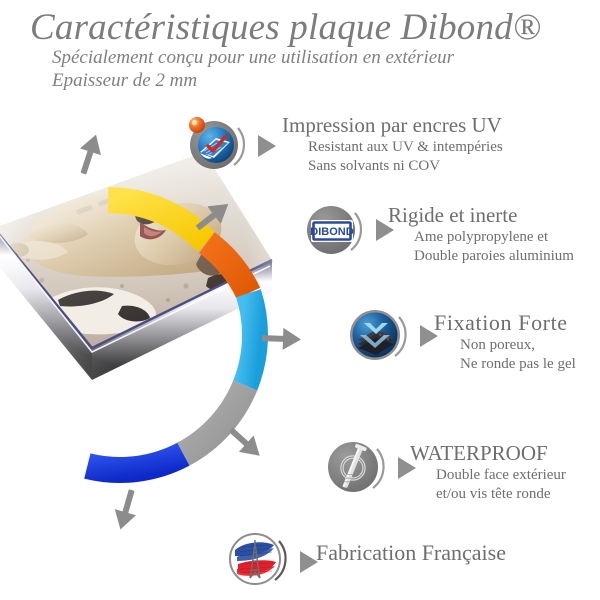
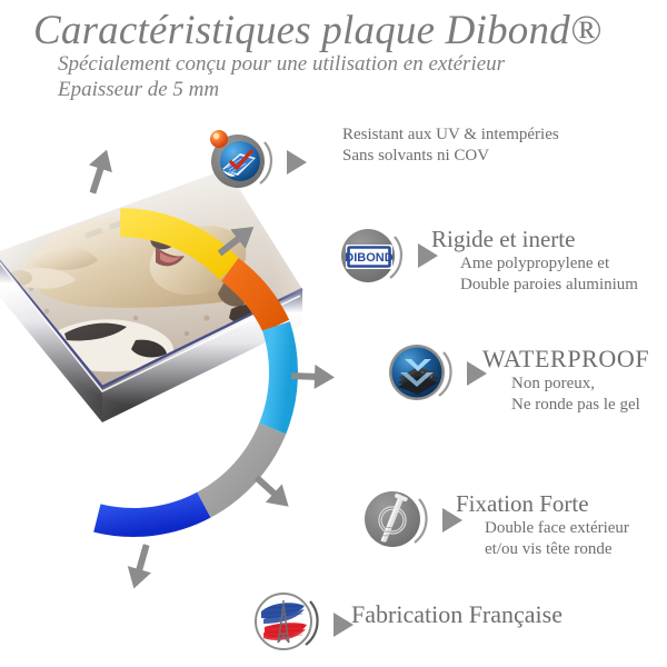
  Caractéristiques plaque Dibond®
  Spécialement conçu pour une utilisation en extérieur
- Epaisseur de 2 mm
+ Epaisseur de 5 mm
- Impression par encres UV
  Resistant aux UV & intempéries
  Sans solvants ni COV
  DIBOND
  Rigide et inerte
  Ame polypropylene et
  Double paroies aluminium
- Fixation Forte
+ WATERPROOF
  Non poreux,
  Ne ronde pas le gel
- WATERPROOF
+ Fixation Forte
  Double face extérieur
  et/ou vis tête ronde
  Fabrication Française
